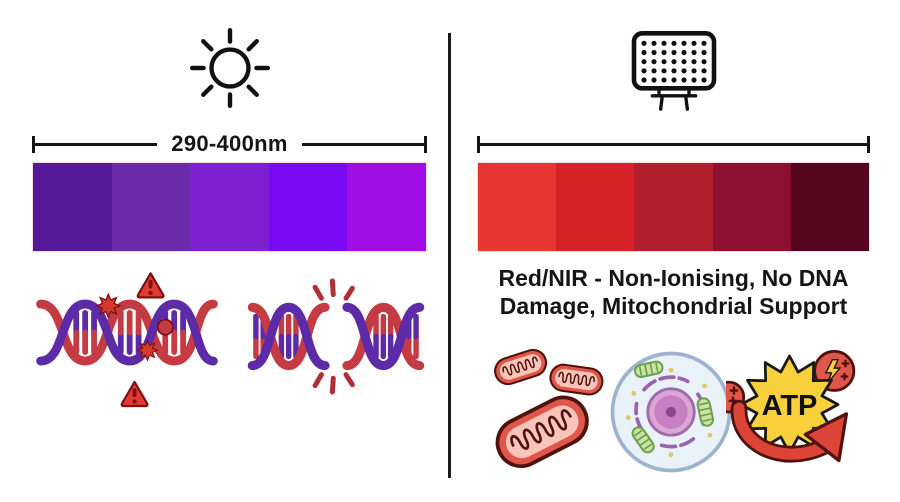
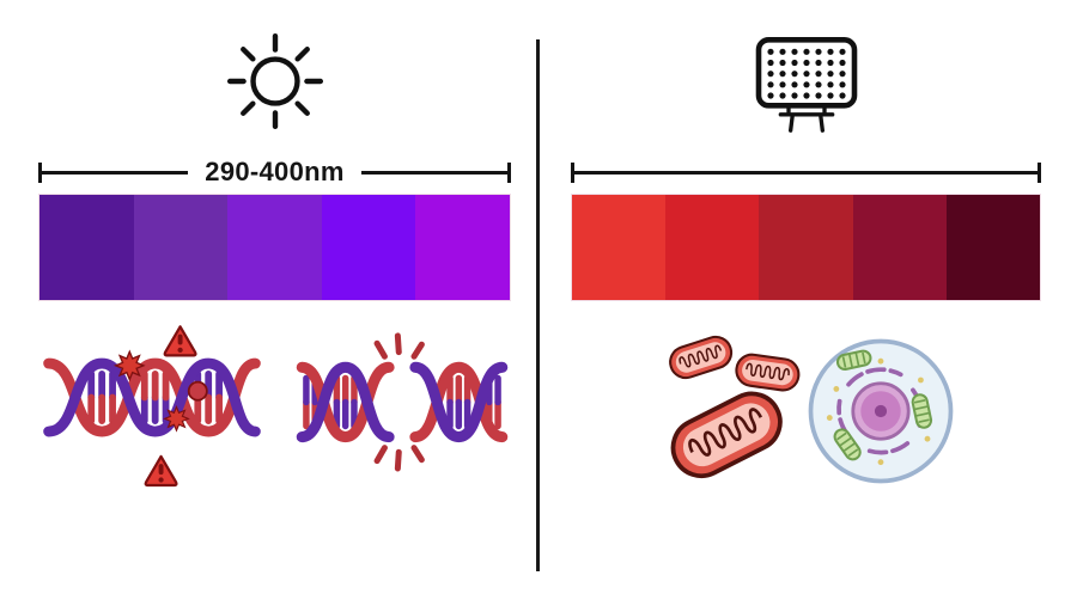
  290-400nm
- Red/NIR - Non-Ionising, No DNA
- Damage, Mitochondrial Support
- ATP
